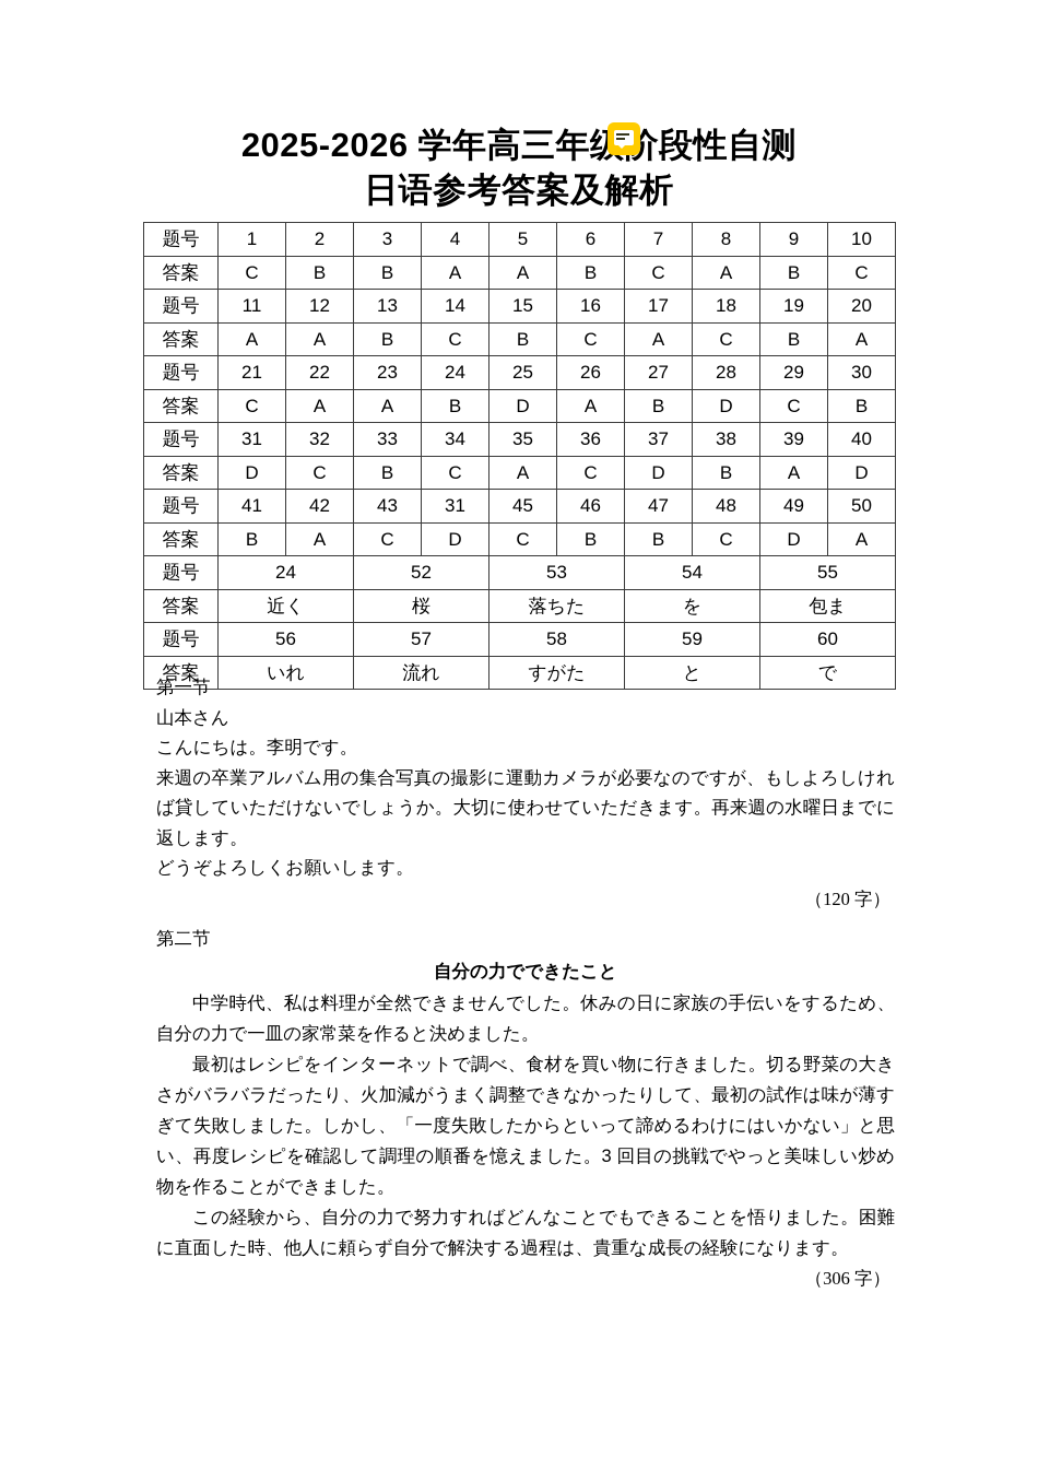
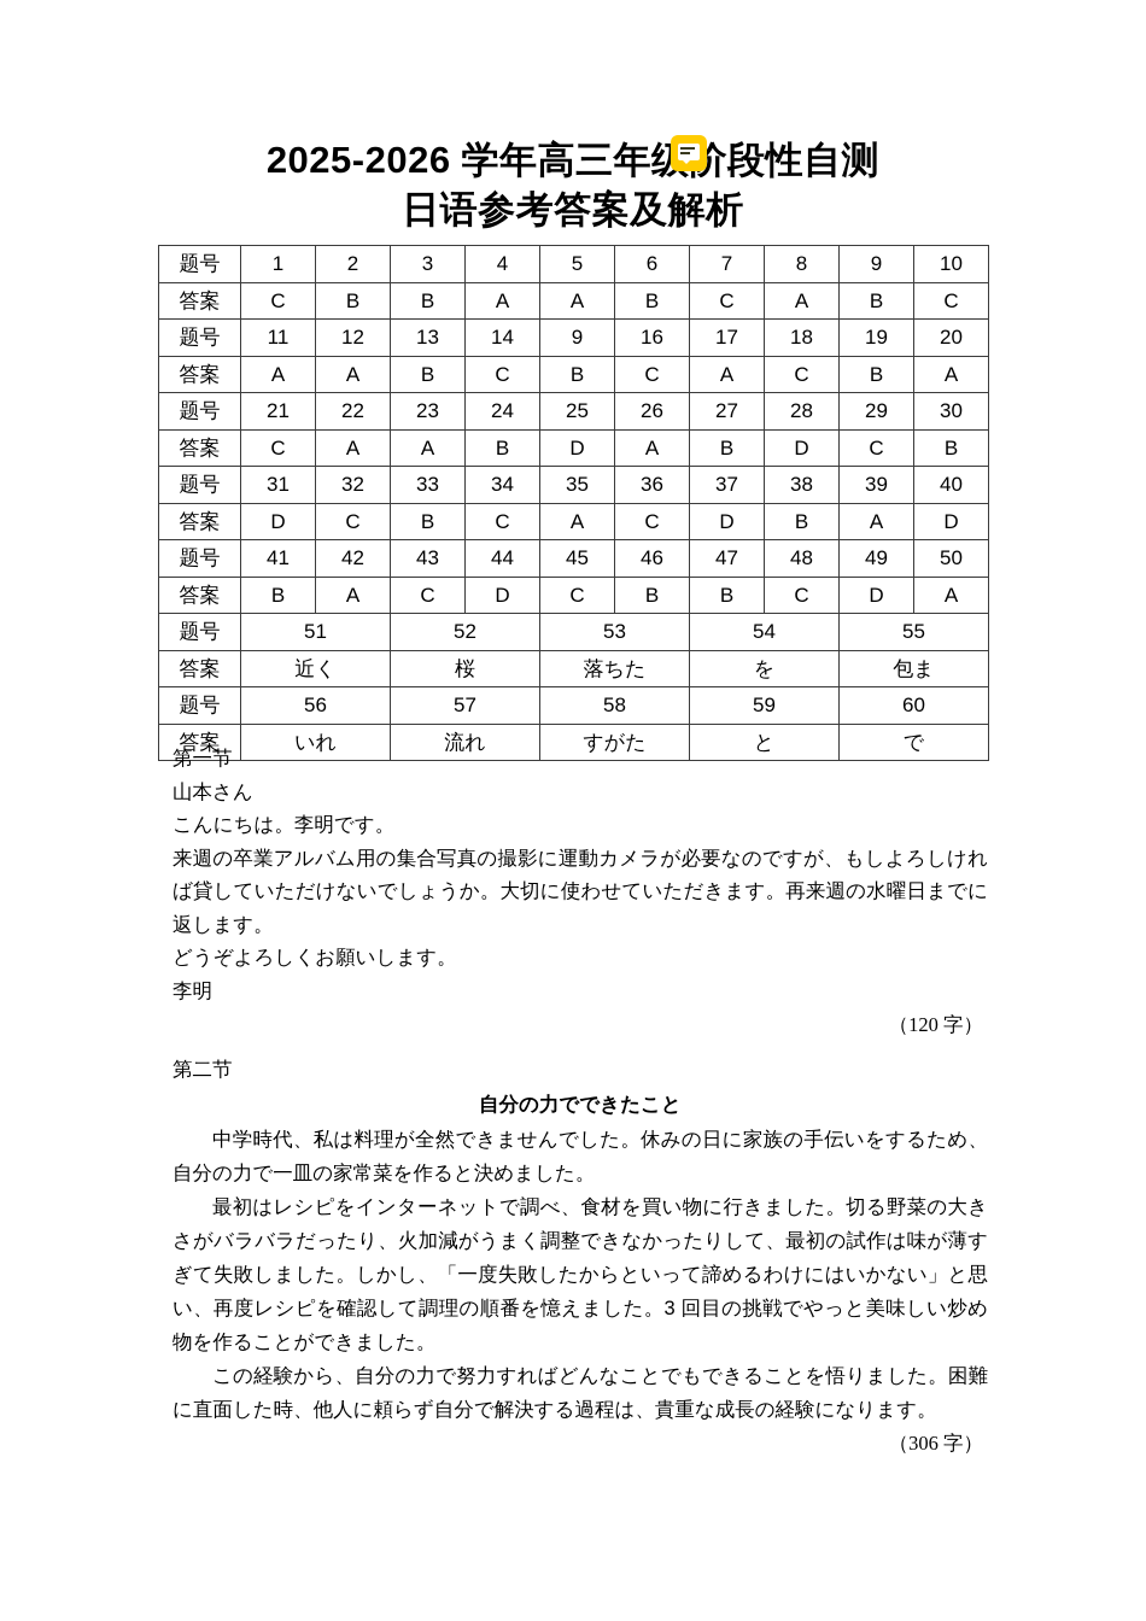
  2025-2026 学年高三年阶段性自测
  日语参考答案及解析
  题号	1	2	3	4	5	6	7	8	9	10
  答案	C	B	B	A	A	B	C	A	B	C
- 题号	11	12	13	14	15	16	17	18	19	20
+ 题号	11	12	13	14	9	16	17	18	19	20
  答案	A	A	B	C	B	C	A	C	B	A
  题号	21	22	23	24	25	26	27	28	29	30
  答案	C	A	A	B	D	A	B	D	C	B
  题号	31	32	33	34	35	36	37	38	39	40
  答案	D	C	B	C	A	C	D	B	A	D
- 题号	41	42	43	31	45	46	47	48	49	50
+ 题号	41	42	43	44	45	46	47	48	49	50
  答案	B	A	C	D	C	B	B	C	D	A
- 题号	24	52	53	54	55
+ 题号	51	52	53	54	55
  答案	近く	桜	落ちた	を	包ま
  题号	56	57	58	59	60
  答案	いれ	流れ	すがた	と	で
  第一节
  山本さん
  こんにちは。李明です。
  来週の卒業アルバム用の集合写真の撮影に運動カメラが必要なのですが、もしよろしければ貸していただけないでしょうか。大切に使わせていただきます。再来週の水曜日までに返します。
  どうぞよろしくお願いします。
+ 李明
  （120 字）
  第二节
  自分の力でできたこと
  中学時代、私は料理が全然できませんでした。休みの日に家族の手伝いをするため、自分の力で一皿の家常菜を作ると決めました。
  最初はレシピをインターネットで調べ、食材を買い物に行きました。切る野菜の大きさがバラバラだったり、火加減がうまく調整できなかったりして、最初の試作は味が薄すぎて失敗しました。しかし、「一度失敗したからといって諦めるわけにはいかない」と思い、再度レシピを確認して調理の順番を憶えました。3 回目の挑戦でやっと美味しい炒め物を作ることができました。
  この経験から、自分の力で努力すればどんなことでもできることを悟りました。困難に直面した時、他人に頼らず自分で解決する過程は、貴重な成長の経験になります。
  （306 字）
